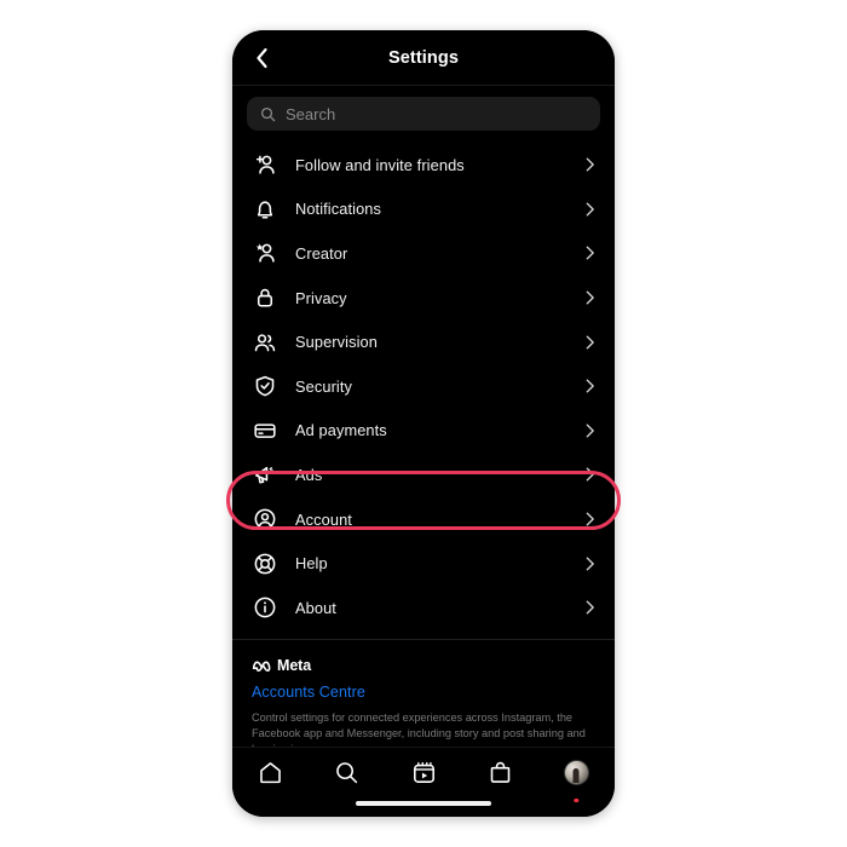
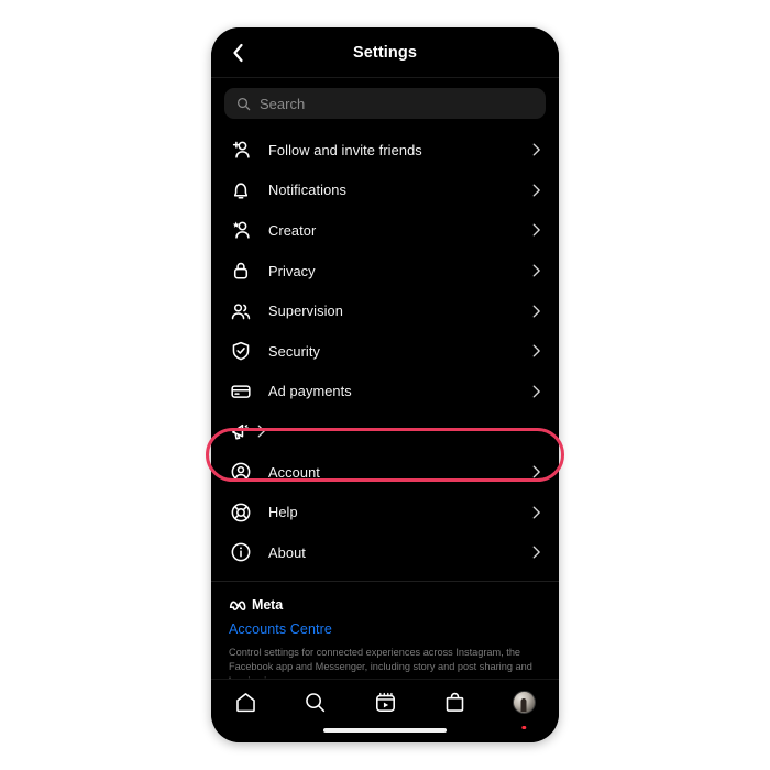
  Settings
  Search
  Follow and invite friends
  Notifications
  Creator
  Privacy
  Supervision
  Security
  Ad payments
- Ads
  Account
  Help
  About
  Meta
  Accounts Centre
  Control settings for connected experiences across Instagram, the Facebook app and Messenger, including story and post sharing and
